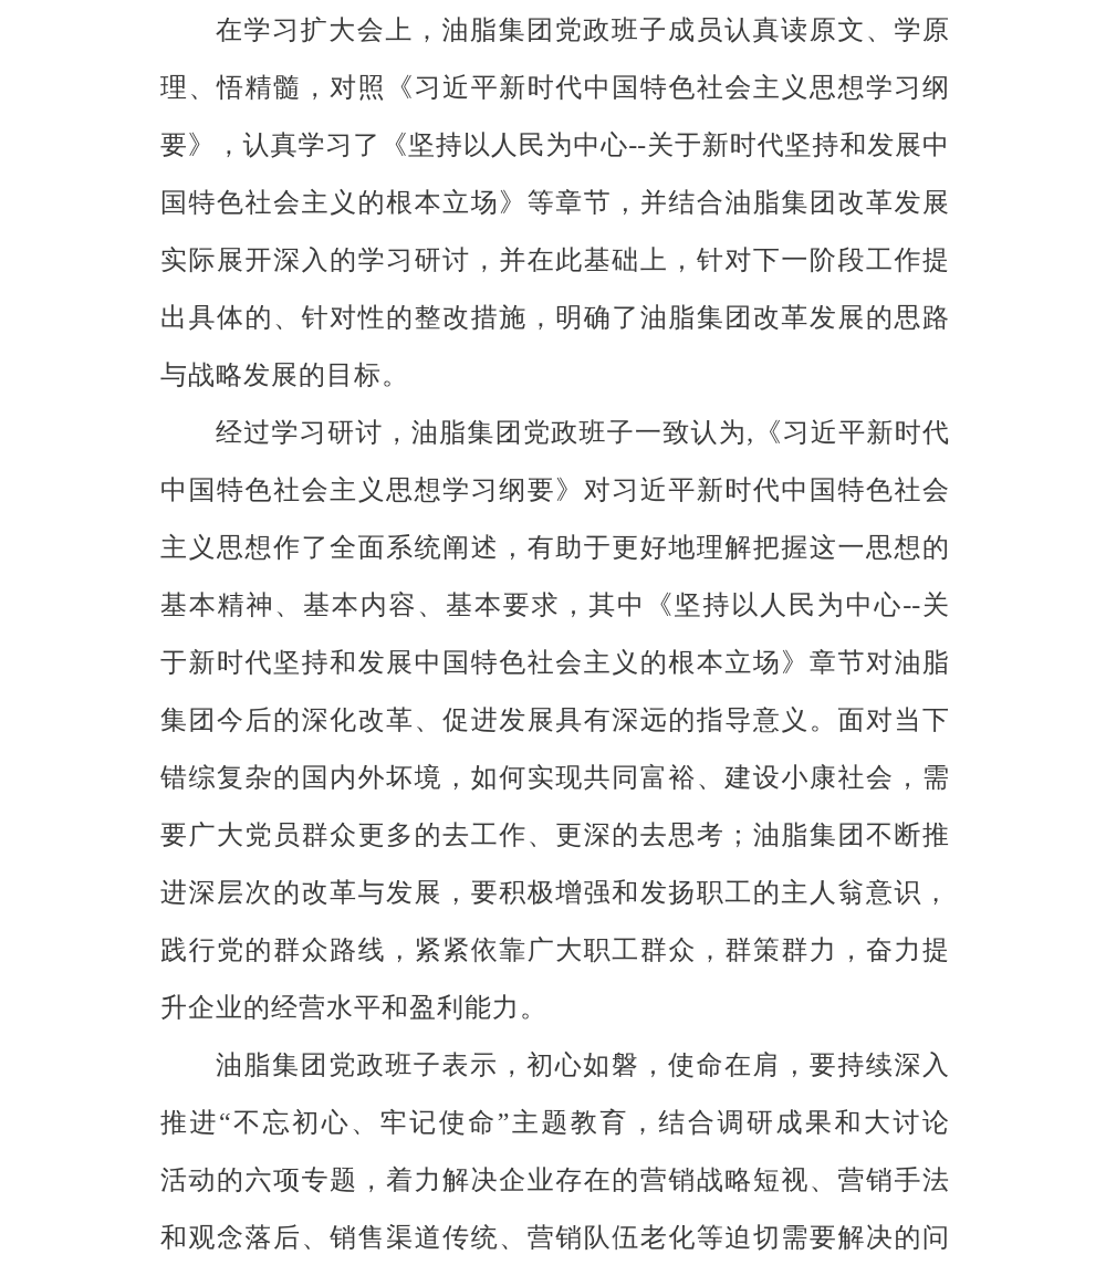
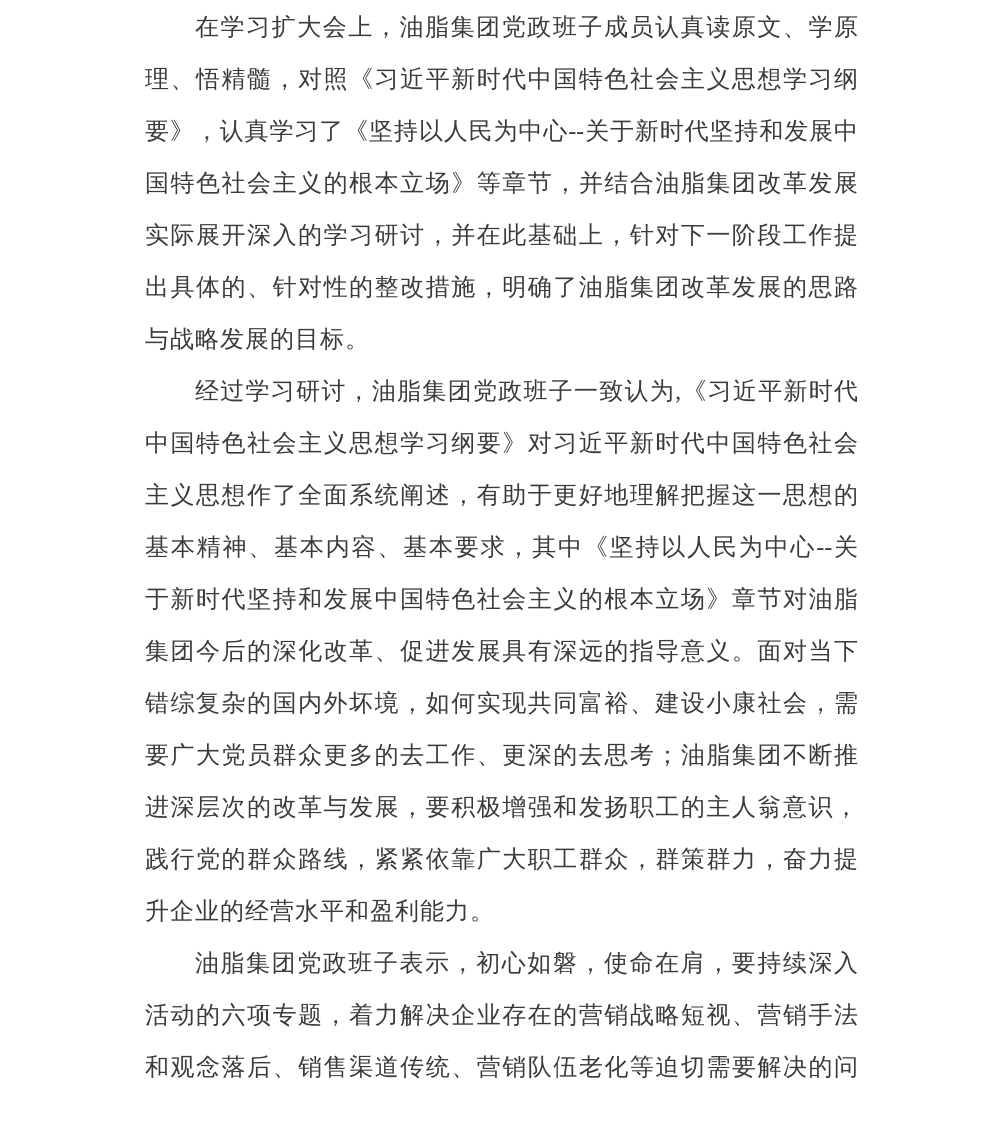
  在学习扩大会上，油脂集团党政班子成员认真读原文、学原
  理、悟精髓，对照《习近平新时代中国特色社会主义思想学习纲
  要》，认真学习了《坚持以人民为中心--关于新时代坚持和发展中
  国特色社会主义的根本立场》等章节，并结合油脂集团改革发展
  实际展开深入的学习研讨，并在此基础上，针对下一阶段工作提
  出具体的、针对性的整改措施，明确了油脂集团改革发展的思路
  与战略发展的目标。
  经过学习研讨，油脂集团党政班子一致认为,《习近平新时代
  中国特色社会主义思想学习纲要》对习近平新时代中国特色社会
  主义思想作了全面系统阐述，有助于更好地理解把握这一思想的
  基本精神、基本内容、基本要求，其中《坚持以人民为中心--关
  于新时代坚持和发展中国特色社会主义的根本立场》章节对油脂
  集团今后的深化改革、促进发展具有深远的指导意义。面对当下
  错综复杂的国内外坏境，如何实现共同富裕、建设小康社会，需
  要广大党员群众更多的去工作、更深的去思考；油脂集团不断推
  进深层次的改革与发展，要积极增强和发扬职工的主人翁意识，
  践行党的群众路线，紧紧依靠广大职工群众，群策群力，奋力提
  升企业的经营水平和盈利能力。
  油脂集团党政班子表示，初心如磐，使命在肩，要持续深入
- 推进“不忘初心、牢记使命”主题教育，结合调研成果和大讨论
  活动的六项专题，着力解决企业存在的营销战略短视、营销手法
  和观念落后、销售渠道传统、营销队伍老化等迫切需要解决的问
